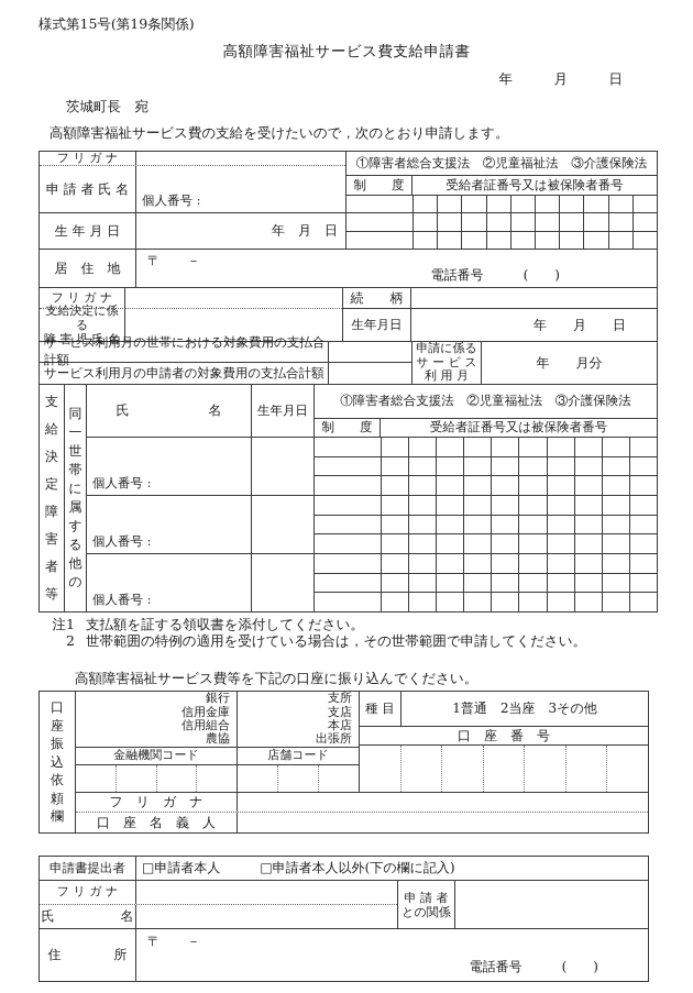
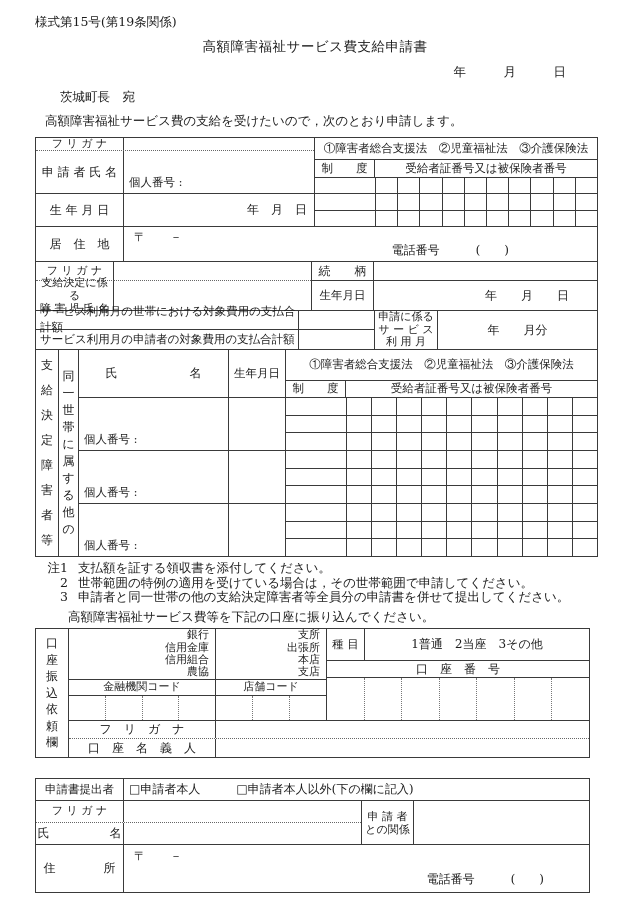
  様式第15号(第19条関係)
  高額障害福祉サービス費支給申請書
  年 月 日
  茨城町長 宛
  高額障害福祉サービス費の支給を受けたいので，次のとおり申請します。
  フ リ ガ ナ
  申 請 者 氏 名
  個人番号 :
  生 年 月 日
  年 月 日
  ①障害者総合支援法 ②児童福祉法 ③介護保険法
  制 度
  受給者証番号又は被保険者番号
  居 住 地
  〒 －
  電話番号 ( )
  フ リ ガ ナ
  続 柄
  支給決定に係る
  障 害 児 氏 名
  生年月日
  年 月 日
  サービス利用月の世帯における対象費用の支払合計額
  サービス利用月の申請者の対象費用の支払合計額
  申請に係る
  サ ー ビ ス
  利 用 月
  年 月分
  支給決定障害者等
  同一世帯に属する他の
  氏 名
  生年月日
  ①障害者総合支援法 ②児童福祉法 ③介護保険法
  制 度
  受給者証番号又は被保険者番号
  個人番号 :
  個人番号 :
  個人番号 :
  注1
  支払額を証する領収書を添付してください。
  2
  世帯範囲の特例の適用を受けている場合は，その世帯範囲で申請してください。
+ 3
+ 申請者と同一世帯の他の支給決定障害者等全員分の申請書を併せて提出してください。
  高額障害福祉サービス費等を下記の口座に振り込んでください。
  口座振込依頼欄
  銀行
  信用金庫
  信用組合
  農協
  支所
- 支店
+ 出張所
  本店
- 出張所
+ 支店
  金融機関コード
  店舗コード
  種 目
  1普通 2当座 3その他
  口 座 番 号
  フ リ ガ ナ
  口 座 名 義 人
  申請書提出者
  □申請者本人
  □申請者本人以外(下の欄に記入)
  フ リ ガ ナ
  氏 名
  申 請 者
  との関係
  住 所
  〒 －
  電話番号 ( )
